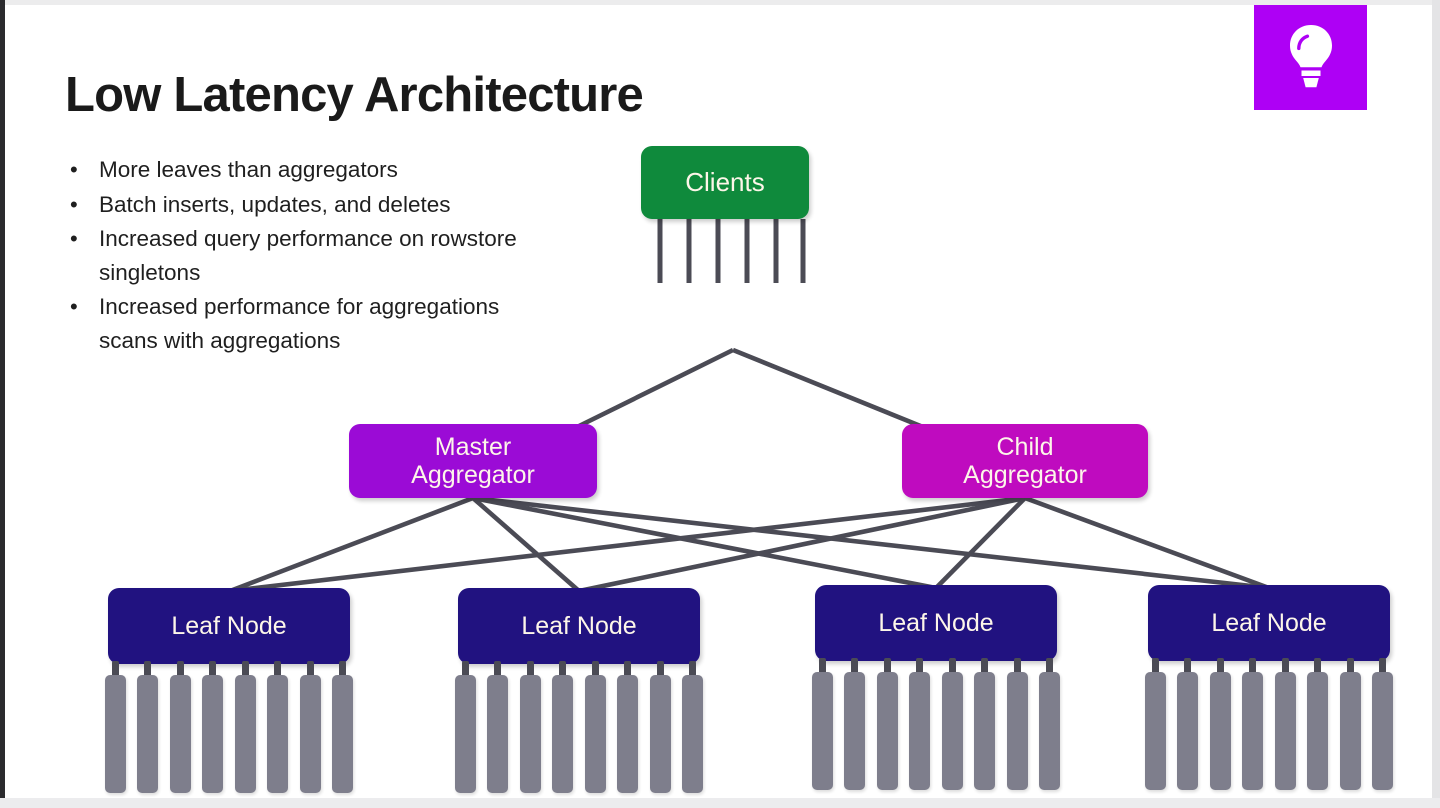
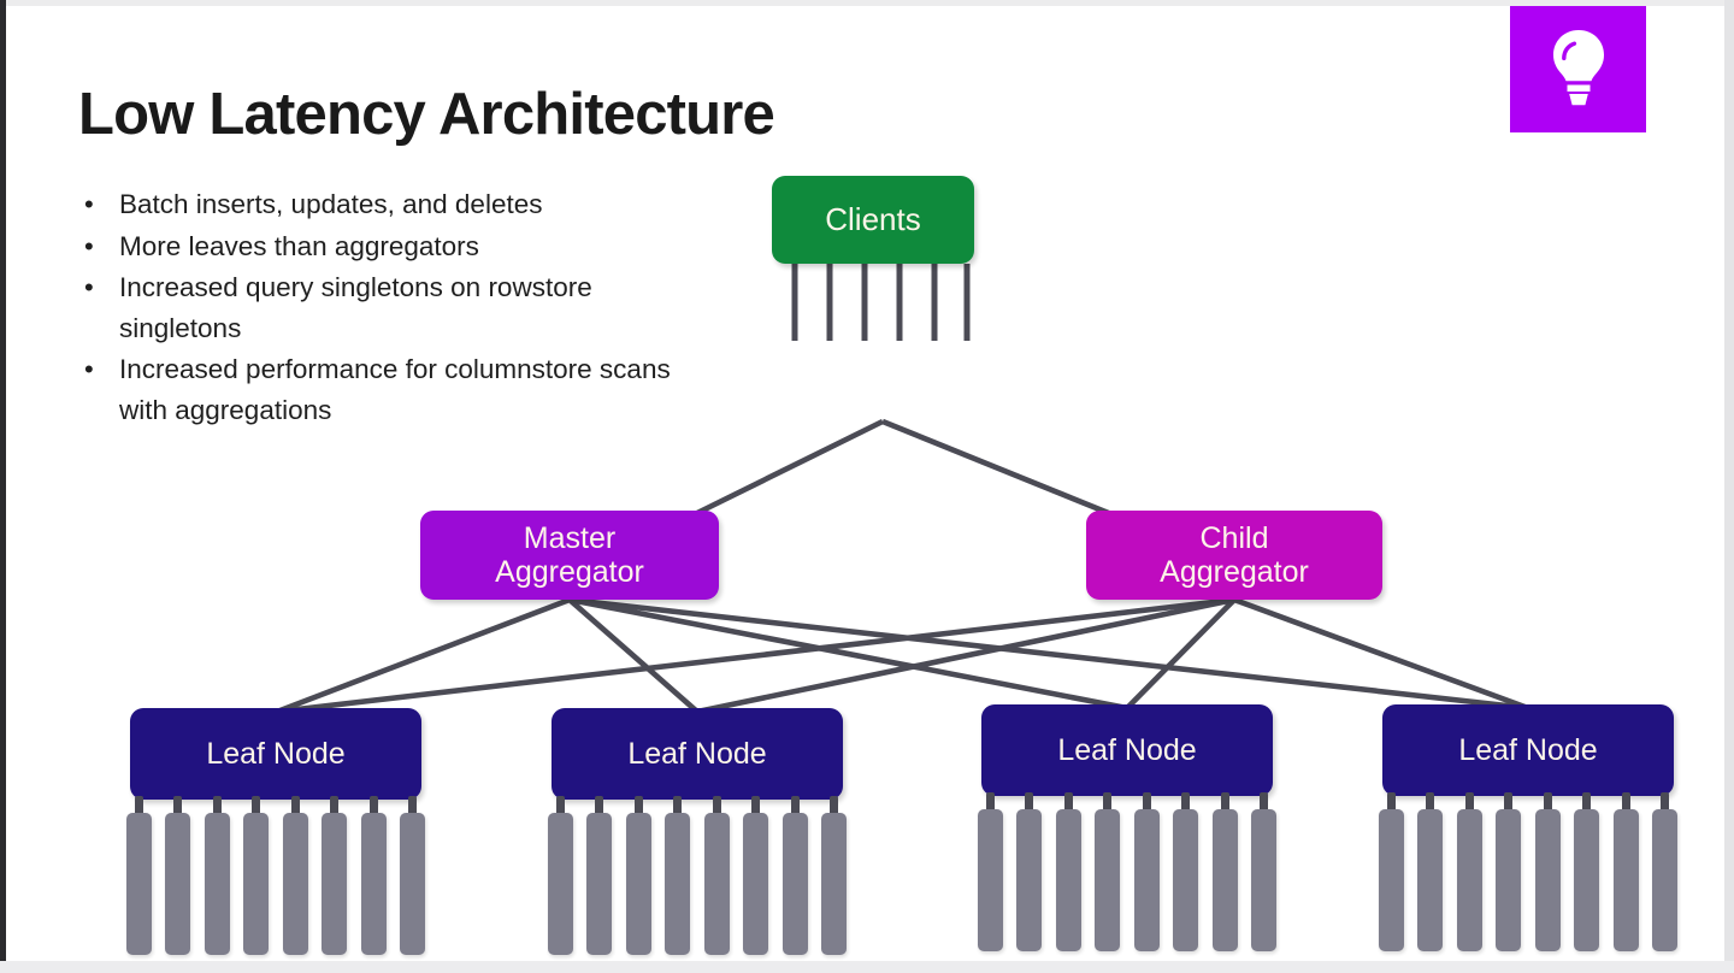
  Low Latency Architecture
  •
- More leaves than aggregators
+ Batch inserts, updates, and deletes
  •
- Batch inserts, updates, and deletes
+ More leaves than aggregators
  •
- Increased query performance on rowstore singletons
+ Increased query singletons on rowstore singletons
  •
- Increased performance for aggregations scans with aggregations
+ Increased performance for columnstore scans with aggregations
  Clients
  Master
  Aggregator
  Child
  Aggregator
  Leaf Node
  Leaf Node
  Leaf Node
  Leaf Node
